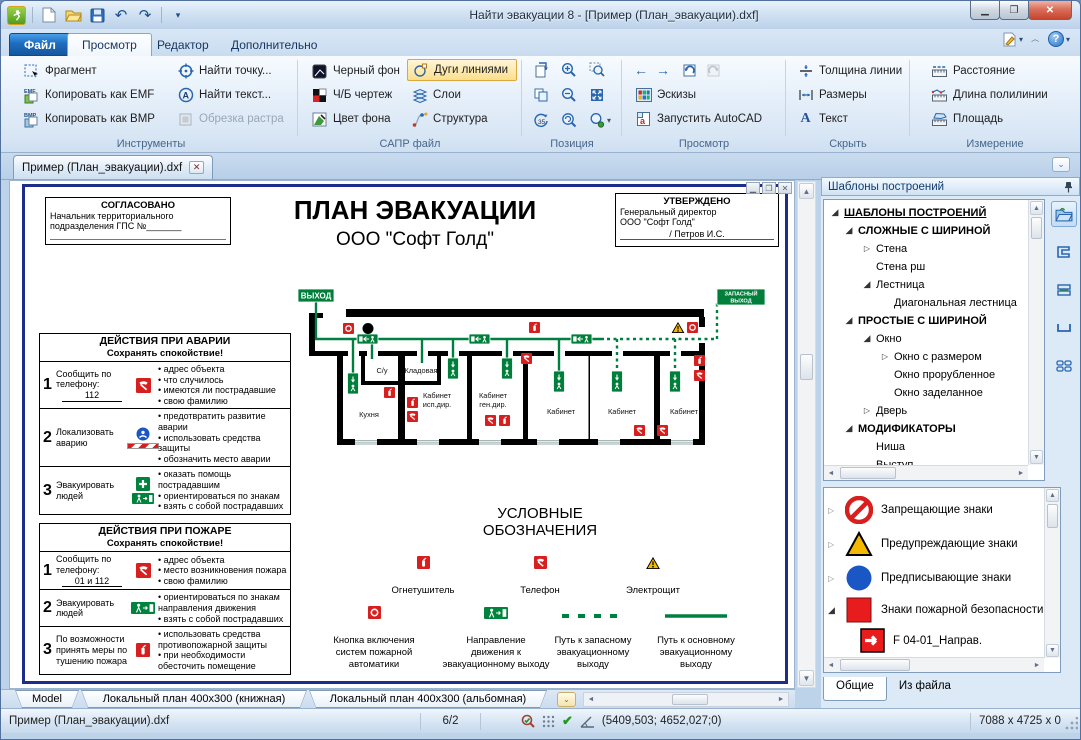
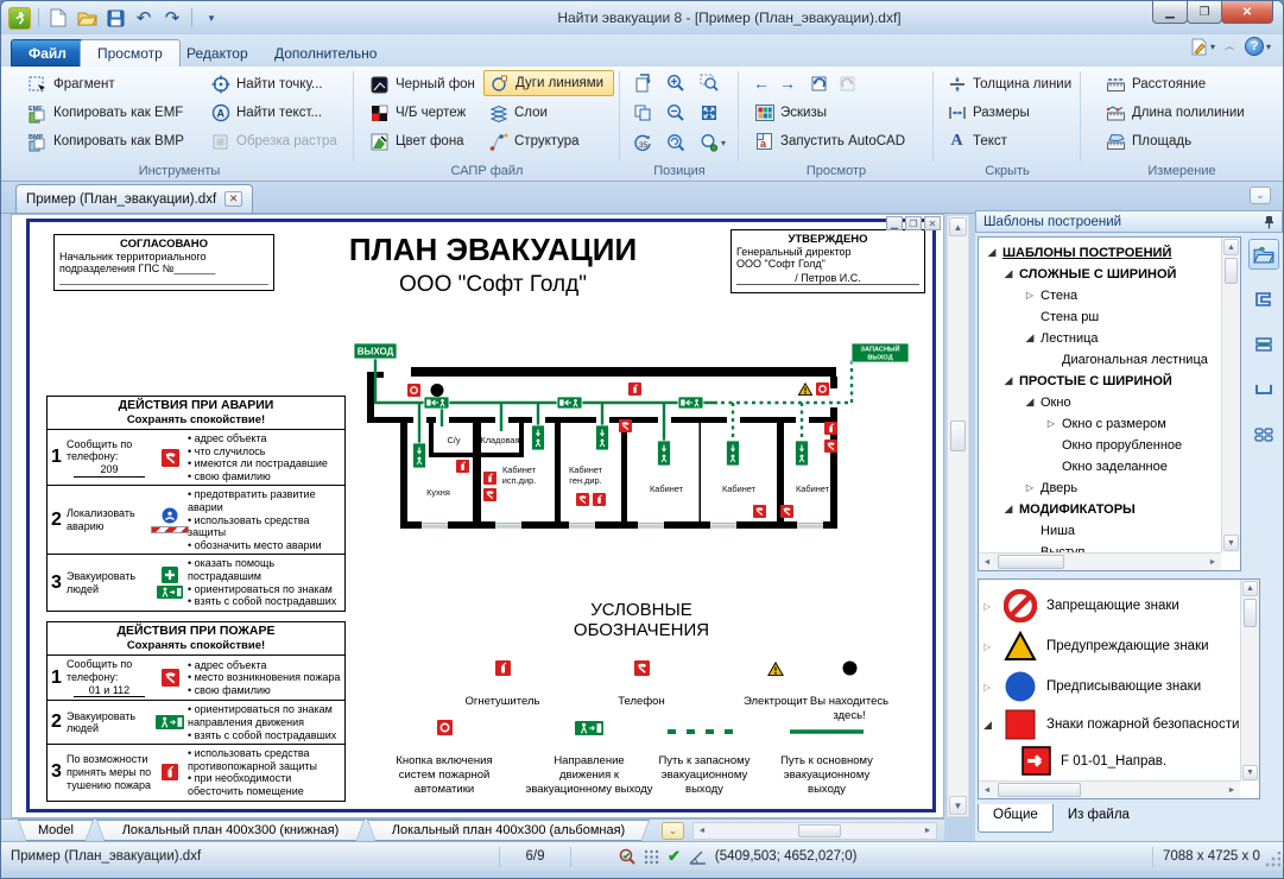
  ↶
  ↷
  ▾
  Найти эвакуации 8 - [Пример (План_эвакуации).dxf]
  ▁
  ❐
  ✕
  Файл
  Просмотр
  Редактор
  Дополнительно
  ▾
  ︿
  ?
  ▾
  Фрагмент
  Копировать как EMF
  Копировать как BMP
  Найти точку...
  A
  Найти текст...
  Обрезка растра
  Инструменты
  Черный фон
  Ч/Б чертеж
  Цвет фона
  Дуги линиями
  Слои
  Структура
  САПР файл
  ▾
  Позиция
  ←
  →
  Эскизы
  a
  Запустить AutoCAD
  Просмотр
  Толщина линии
  Размеры
  A
  Текст
  Скрыть
  Расстояние
  Длина полилинии
  Площадь
  Измерение
  Пример (План_эвакуации).dxf
  ✕
  ⌄
  ▁
  ❐
  ✕
  СОГЛАСОВАНО
  Начальник территориального
  подразделения ГПС №_______
  ПЛАН ЭВАКУАЦИИ
  ООО "Софт Голд"
  УТВЕРЖДЕНО
  Генеральный директор
  ООО "Софт Голд"
  / Петров И.С.
  ВЫХОД
  Кухня
  С/у
  Кладовая
  Кабинет
  исп.дир.
  Кабинет
  ген.дир.
  Кабинет
  Кабинет
  Кабинет
  ДЕЙСТВИЯ ПРИ АВАРИИ
  Сохранять спокойствие!
  1
  Сообщить по
  телефону:
- 112
+ 209
  • адрес объекта
  • что случилось
  • имеются ли пострадавшие
  • свою фамилию
  2
  Локализовать
  аварию
  • предотвратить развитие аварии
  • использовать средства защиты
  • обозначить место аварии
  3
  Эвакуировать
  людей
  • оказать помощь
  пострадавшим
  • ориентироваться по знакам
  • взять с собой пострадавших
  ДЕЙСТВИЯ ПРИ ПОЖАРЕ
  Сохранять спокойствие!
  1
  Сообщить по
  телефону:
  01 и 112
  • адрес объекта
  • место возникновения пожара
  • свою фамилию
  2
  Эвакуировать
  людей
  • ориентироваться по знакам
  направления движения
  • взять с собой пострадавших
  3
  По возможности
  принять меры по
  тушению пожара
  • использовать средства
  противопожарной защиты
  • при необходимости
  обесточить помещение
  УСЛОВНЫЕ ОБОЗНАЧЕНИЯ
  Огнетушитель
  Телефон
  Электрощит
+ Вы находитесь
+ здесь!
  Кнопка включения
  систем пожарной
  автоматики
  Направление
  движения к
  эвакуационному выходу
  Путь к запасному
  эвакуационному
  выходу
  Путь к основному
  эвакуационному
  выходу
  ▲
  ▼
  Шаблоны построений
  ◢
  ШАБЛОНЫ ПОСТРОЕНИЙ
  ◢
  СЛОЖНЫЕ С ШИРИНОЙ
  ▷
  Стена
  Стена рш
  ◢
  Лестница
  Диагональная лестница
  ◢
  ПРОСТЫЕ С ШИРИНОЙ
  ◢
  Окно
  ▷
  Окно с размером
  Окно прорубленное
  Окно заделанное
  ▷
  Дверь
  ◢
  МОДИФИКАТОРЫ
  Ниша
  ▷
  Запрещающие знаки
  ▷
  Предупреждающие знаки
  ▷
  Предписывающие знаки
  ◢
  Знаки пожарной безопасности
- F 04-01_Направ.
+ F 01-01_Направ.
  Общие
  Из файла
  Model
  Локальный план 400x300 (книжная)
  Локальный план 400x300 (альбомная)
  ⌄
  Пример (План_эвакуации).dxf
- 6/2
+ 6/9
  ✔
  (5409,503; 4652,027;0)
  7088 x 4725 x 0
